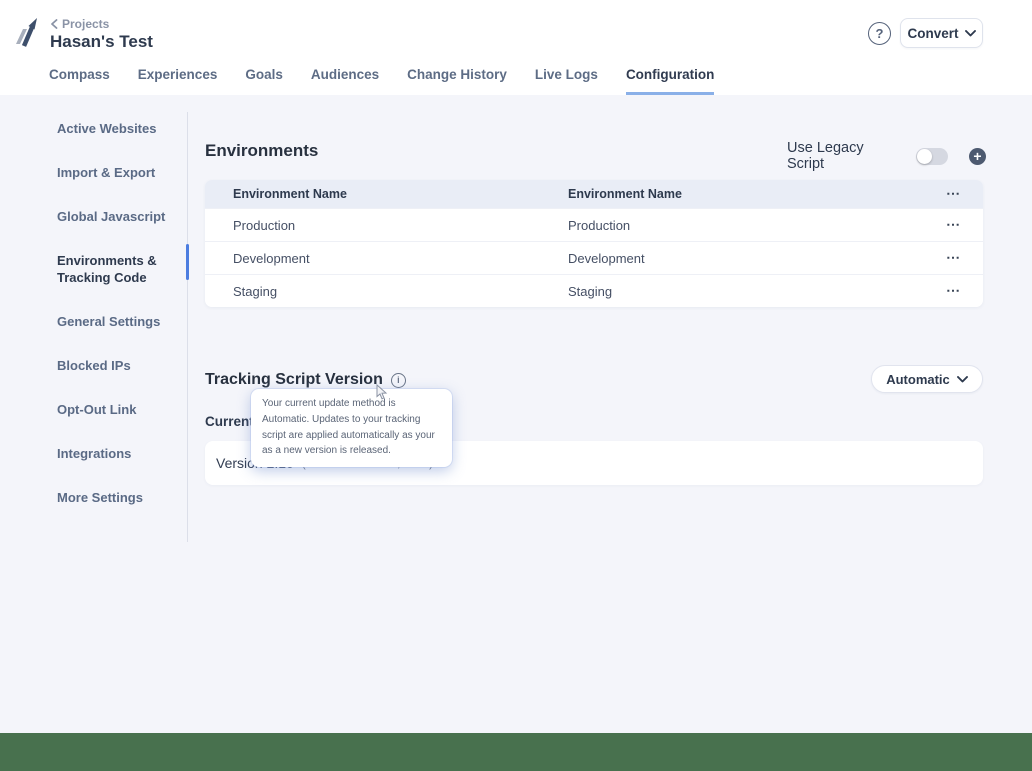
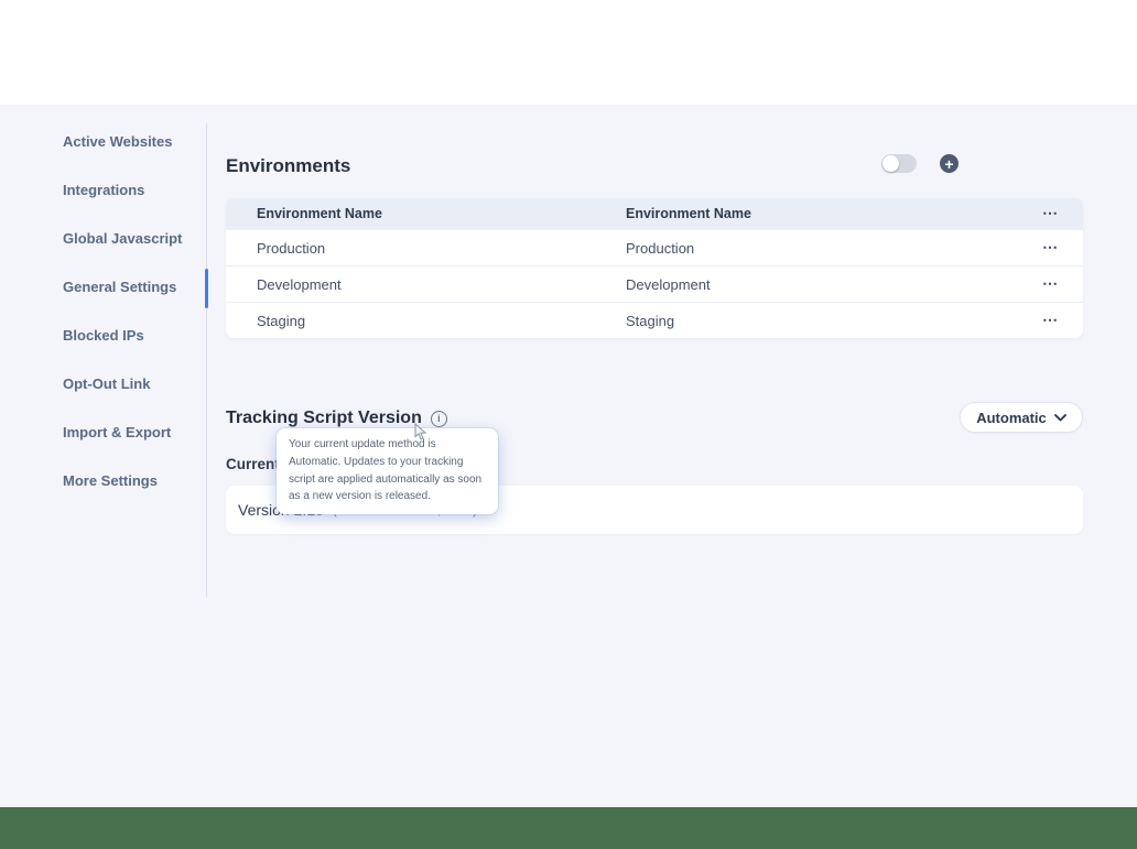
- Projects
- Hasan's Test
- ?
- Convert
- Compass
- Experiences
- Goals
- Audiences
- Change History
- Live Logs
- Configuration
  Active Websites
- Import & Export
+ Integrations
  Global Javascript
- Environments & Tracking Code
  General Settings
  Blocked IPs
  Opt-Out Link
- Integrations
+ Import & Export
  More Settings
  Environments
- Use Legacy Script
  +
  Environment Name
  Environment Name
  ⋯
  Production
  Production
  ⋯
  Development
  Development
  ⋯
  Staging
  Staging
  ⋯
  Tracking Script Version
  i
- Your current update method is Automatic. Updates to your tracking script are applied automatically as your as a new version is released.
+ Your current update method is Automatic. Updates to your tracking script are applied automatically as soon as a new version is released.
  Automatic
